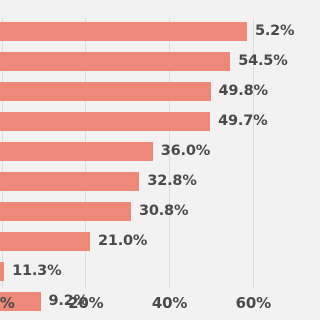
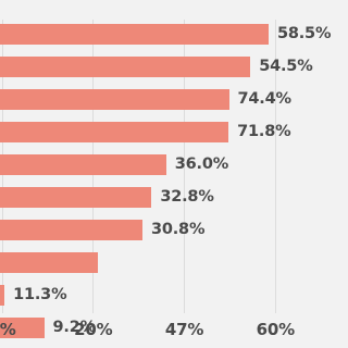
- 5.2%
+ 58.5%
  54.5%
- 49.8%
+ 74.4%
- 49.7%
+ 71.8%
  36.0%
  32.8%
  30.8%
- 21.0%
  11.3%
  9.2%
  20%
- 40%
+ 47%
  60%
